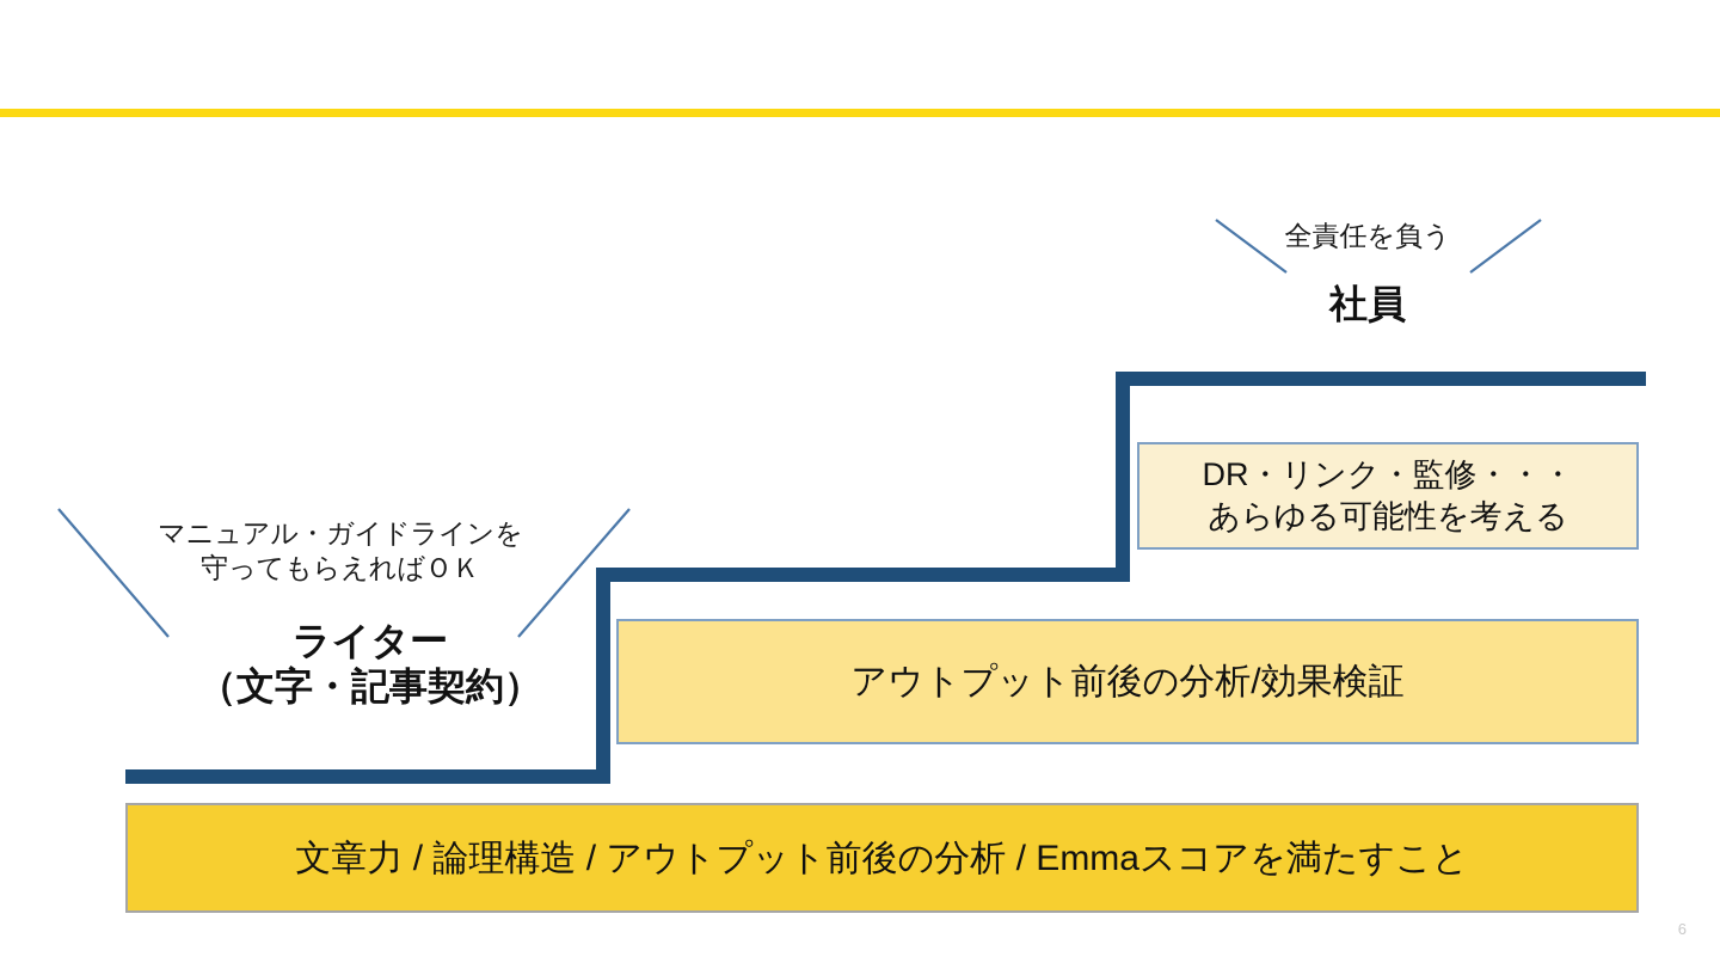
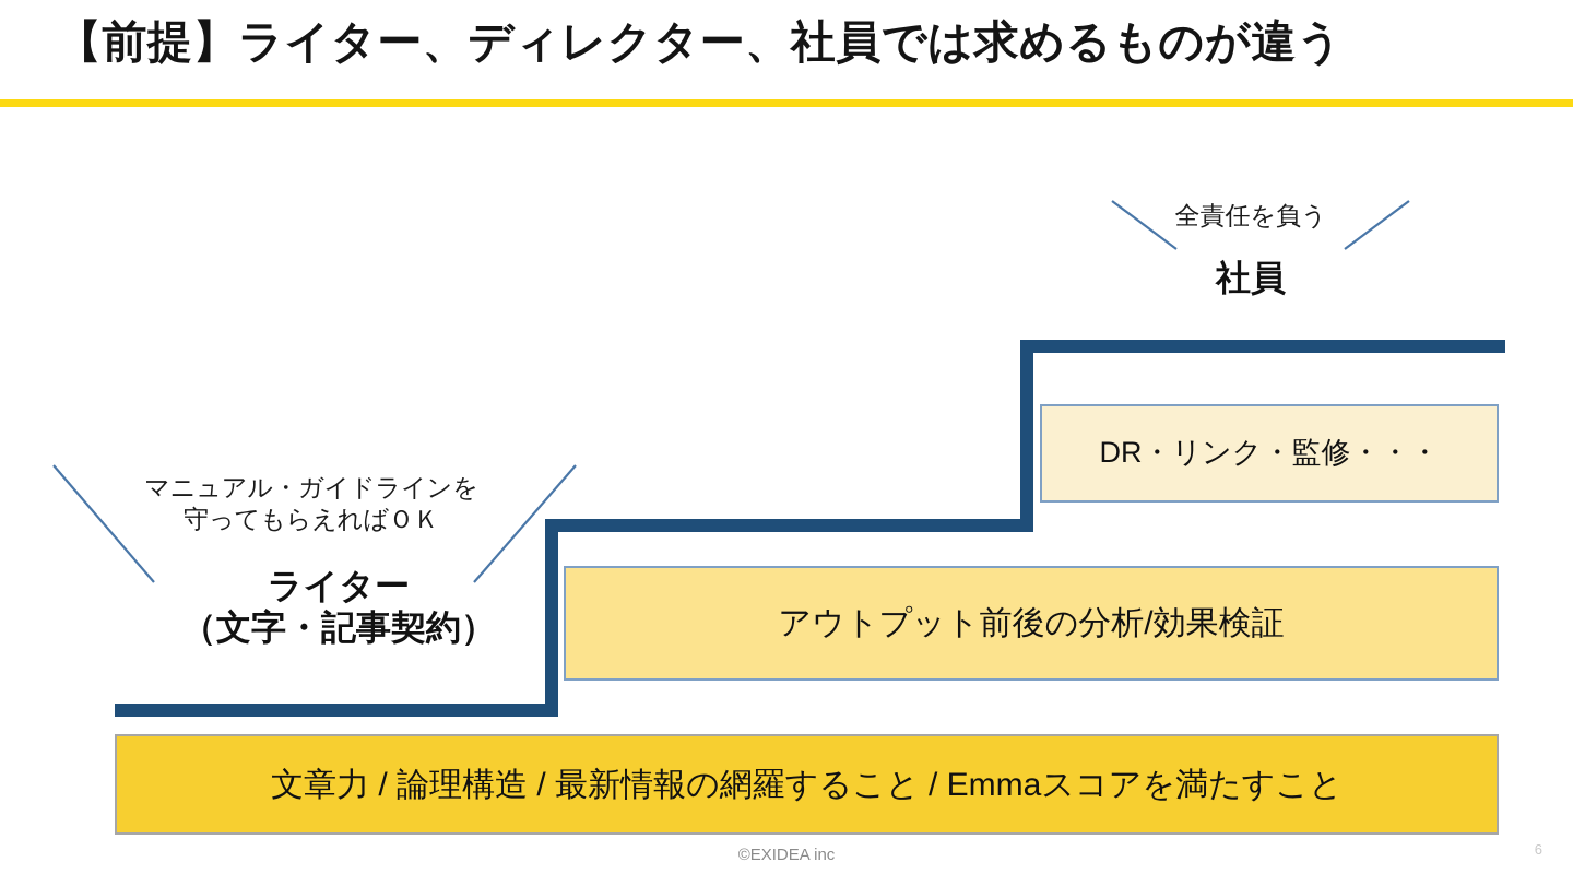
+ 【前提】ライター、ディレクター、社員では求めるものが違う
  全責任を負う
  社員
  DR・リンク・監修・・・
- あらゆる可能性を考える
  アウトプット前後の分析/効果検証
  マニュアル・ガイドラインを
  守ってもらえればＯＫ
  ライター
  （文字・記事契約）
- 文章力 / 論理構造 / アウトプット前後の分析 / Emmaスコアを満たすこと
+ 文章力 / 論理構造 / 最新情報の網羅すること / Emmaスコアを満たすこと
+ ©EXIDEA inc
  6
